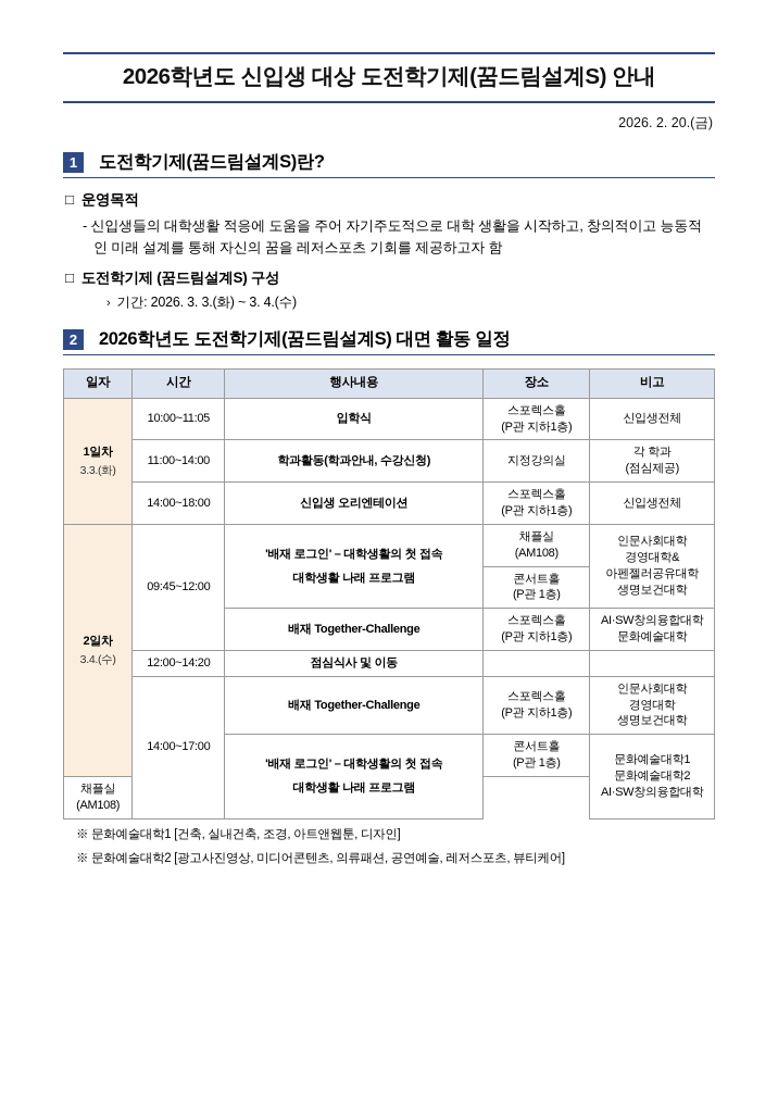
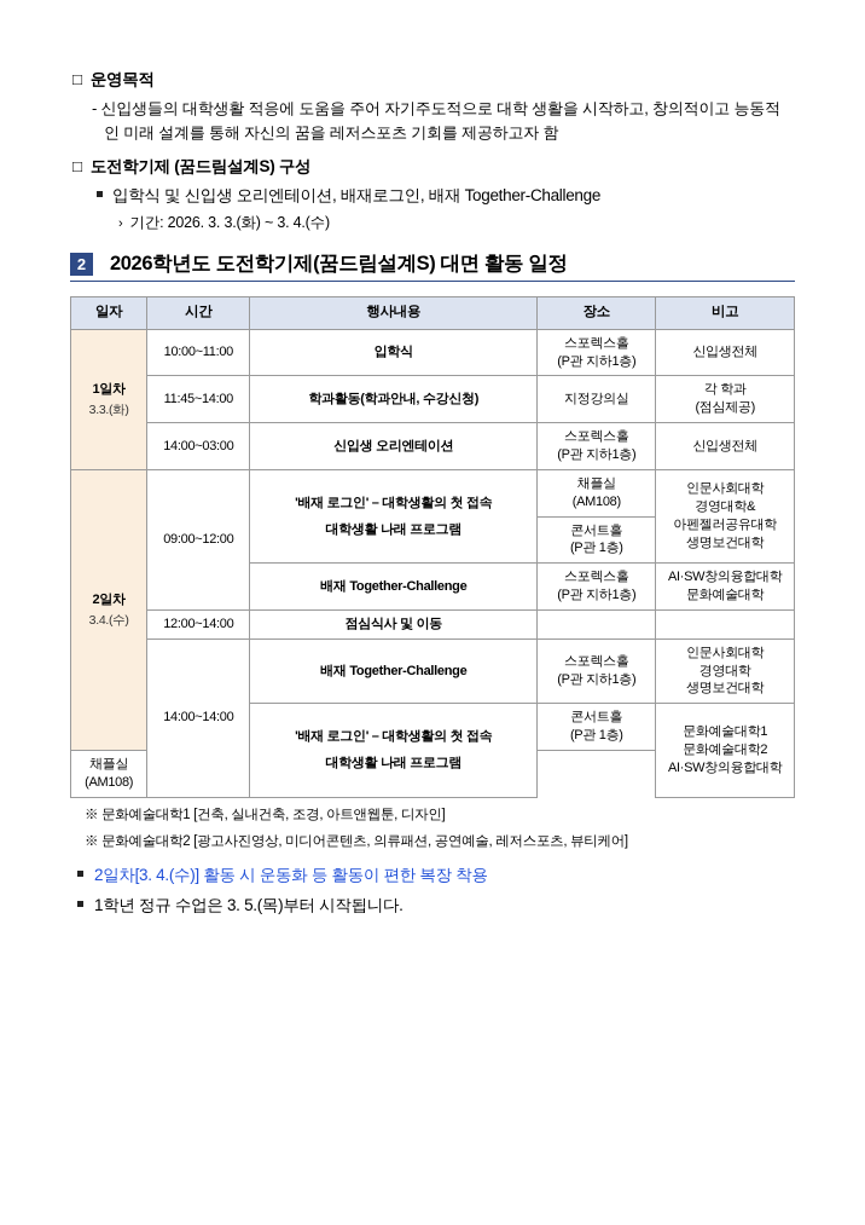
- 2026학년도 신입생 대상 도전학기제(꿈드림설계S) 안내
- 2026. 2. 20.(금)
- 1
- 도전학기제(꿈드림설계S)란?
  □ 운영목적
  - 신입생들의 대학생활 적응에 도움을 주어 자기주도적으로 대학 생활을 시작하고, 창의적이고 능동적인 미래 설계를 통해 자신의 꿈을 레저스포츠 기회를 제공하고자 함
  □ 도전학기제 (꿈드림설계S) 구성
+ 입학식 및 신입생 오리엔테이션, 배재로그인, 배재 Together-Challenge
  › 기간: 2026. 3. 3.(화) ~ 3. 4.(수)
  2
  2026학년도 도전학기제(꿈드림설계S) 대면 활동 일정
  일자	시간	행사내용	장소	비고
- 1일차 3.3.(화)	10:00~11:05	입학식	스포렉스홀(P관 지하1층)	신입생전체
+ 1일차 3.3.(화)	10:00~11:00	입학식	스포렉스홀(P관 지하1층)	신입생전체
- 11:00~14:00	학과활동(학과안내, 수강신청)	지정강의실	각 학과(점심제공)
+ 11:45~14:00	학과활동(학과안내, 수강신청)	지정강의실	각 학과(점심제공)
- 14:00~18:00	신입생 오리엔테이션	스포렉스홀(P관 지하1층)	신입생전체
+ 14:00~03:00	신입생 오리엔테이션	스포렉스홀(P관 지하1층)	신입생전체
- 2일차 3.4.(수)	09:45~12:00	'배재 로그인' – 대학생활의 첫 접속 대학생활 나래 프로그램	채플실(AM108)	인문사회대학경영대학&아펜젤러공유대학생명보건대학
+ 2일차 3.4.(수)	09:00~12:00	'배재 로그인' – 대학생활의 첫 접속 대학생활 나래 프로그램	채플실(AM108)	인문사회대학경영대학&아펜젤러공유대학생명보건대학
  콘서트홀(P관 1층)
  배재 Together-Challenge	스포렉스홀(P관 지하1층)	AI·SW창의융합대학문화예술대학
- 12:00~14:20	점심식사 및 이동
+ 12:00~14:00	점심식사 및 이동
- 14:00~17:00	배재 Together-Challenge	스포렉스홀(P관 지하1층)	인문사회대학경영대학생명보건대학
+ 14:00~14:00	배재 Together-Challenge	스포렉스홀(P관 지하1층)	인문사회대학경영대학생명보건대학
  '배재 로그인' – 대학생활의 첫 접속 대학생활 나래 프로그램	콘서트홀(P관 1층)	문화예술대학1문화예술대학2AI·SW창의융합대학
  채플실(AM108)
  ※ 문화예술대학1 [건축, 실내건축, 조경, 아트앤웹툰, 디자인]
  ※ 문화예술대학2 [광고사진영상, 미디어콘텐츠, 의류패션, 공연예술, 레저스포츠, 뷰티케어]
+ 2일차[3. 4.(수)] 활동 시 운동화 등 활동이 편한 복장 착용
+ 1학년 정규 수업은 3. 5.(목)부터 시작됩니다.
